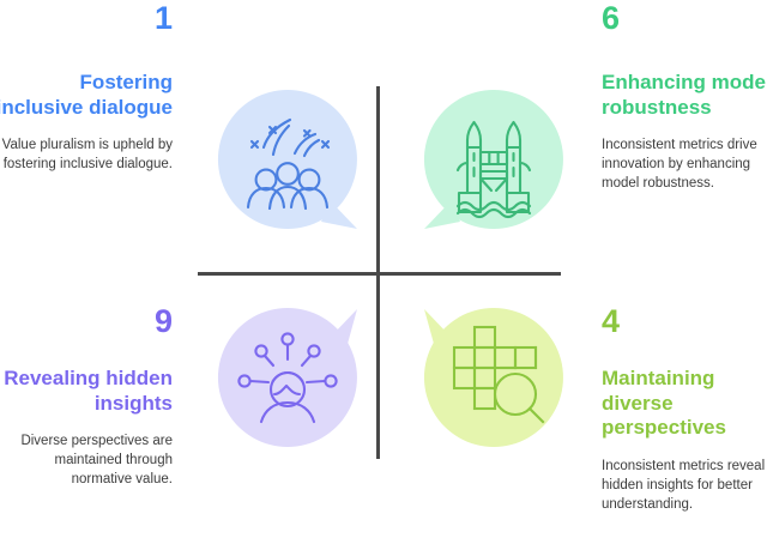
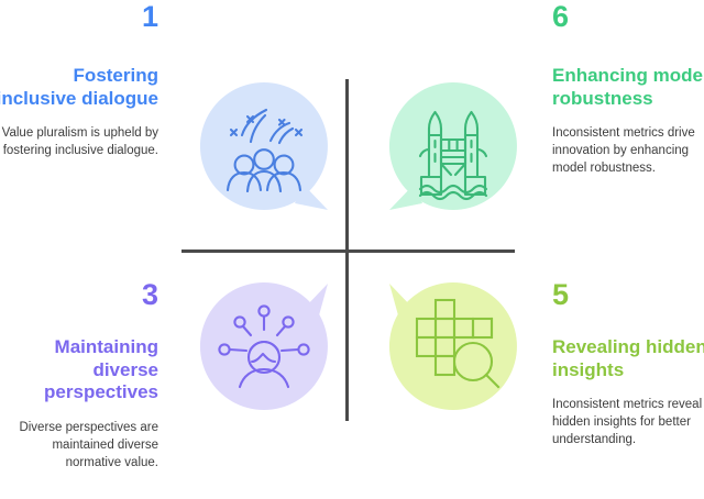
  1
  Fostering nclusive dialogue
  Value pluralism is upheld by fostering inclusive dialogue.
  6
  Enhancing mode robustness
  Inconsistent metrics drive innovation by enhancing model robustness.
- 9
+ 3
- Revealing hidden insights
+ Maintaining diverse perspectives
- Diverse perspectives are maintained through normative value.
+ Diverse perspectives are maintained diverse normative value.
- 4
+ 5
- Maintaining diverse perspectives
+ Revealing hidden insights
  Inconsistent metrics reveal hidden insights for better understanding.
